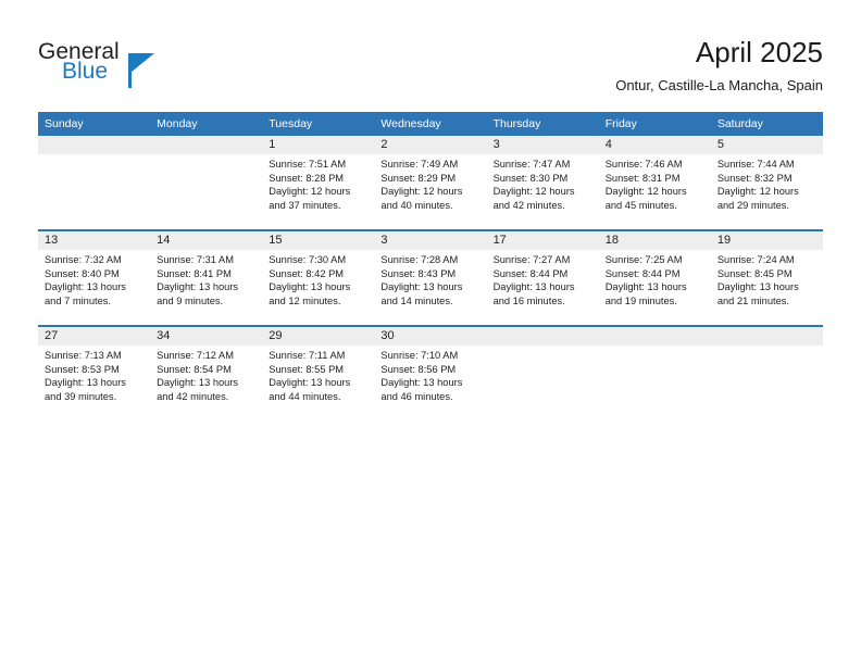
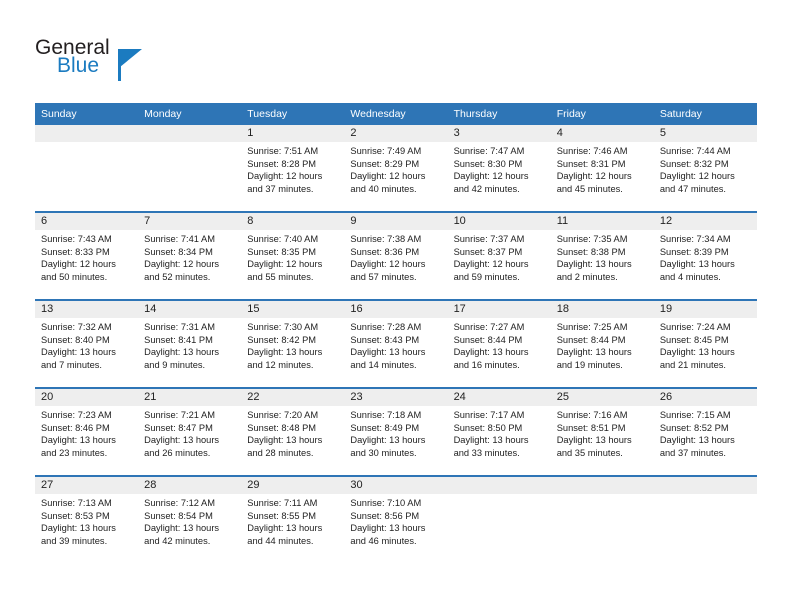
  General
  Blue
- April 2025
- Ontur, Castille-La Mancha, Spain
  Sunday	Monday	Tuesday	Wednesday	Thursday	Friday	Saturday
- 		1Sunrise: 7:51 AMSunset: 8:28 PMDaylight: 12 hoursand 37 minutes.	2Sunrise: 7:49 AMSunset: 8:29 PMDaylight: 12 hoursand 40 minutes.	3Sunrise: 7:47 AMSunset: 8:30 PMDaylight: 12 hoursand 42 minutes.	4Sunrise: 7:46 AMSunset: 8:31 PMDaylight: 12 hoursand 45 minutes.	5Sunrise: 7:44 AMSunset: 8:32 PMDaylight: 12 hoursand 29 minutes.
+ 		1Sunrise: 7:51 AMSunset: 8:28 PMDaylight: 12 hoursand 37 minutes.	2Sunrise: 7:49 AMSunset: 8:29 PMDaylight: 12 hoursand 40 minutes.	3Sunrise: 7:47 AMSunset: 8:30 PMDaylight: 12 hoursand 42 minutes.	4Sunrise: 7:46 AMSunset: 8:31 PMDaylight: 12 hoursand 45 minutes.	5Sunrise: 7:44 AMSunset: 8:32 PMDaylight: 12 hoursand 47 minutes.
+ 6Sunrise: 7:43 AMSunset: 8:33 PMDaylight: 12 hoursand 50 minutes.	7Sunrise: 7:41 AMSunset: 8:34 PMDaylight: 12 hoursand 52 minutes.	8Sunrise: 7:40 AMSunset: 8:35 PMDaylight: 12 hoursand 55 minutes.	9Sunrise: 7:38 AMSunset: 8:36 PMDaylight: 12 hoursand 57 minutes.	10Sunrise: 7:37 AMSunset: 8:37 PMDaylight: 12 hoursand 59 minutes.	11Sunrise: 7:35 AMSunset: 8:38 PMDaylight: 13 hoursand 2 minutes.	12Sunrise: 7:34 AMSunset: 8:39 PMDaylight: 13 hoursand 4 minutes.
- 13Sunrise: 7:32 AMSunset: 8:40 PMDaylight: 13 hoursand 7 minutes.	14Sunrise: 7:31 AMSunset: 8:41 PMDaylight: 13 hoursand 9 minutes.	15Sunrise: 7:30 AMSunset: 8:42 PMDaylight: 13 hoursand 12 minutes.	3Sunrise: 7:28 AMSunset: 8:43 PMDaylight: 13 hoursand 14 minutes.	17Sunrise: 7:27 AMSunset: 8:44 PMDaylight: 13 hoursand 16 minutes.	18Sunrise: 7:25 AMSunset: 8:44 PMDaylight: 13 hoursand 19 minutes.	19Sunrise: 7:24 AMSunset: 8:45 PMDaylight: 13 hoursand 21 minutes.
+ 13Sunrise: 7:32 AMSunset: 8:40 PMDaylight: 13 hoursand 7 minutes.	14Sunrise: 7:31 AMSunset: 8:41 PMDaylight: 13 hoursand 9 minutes.	15Sunrise: 7:30 AMSunset: 8:42 PMDaylight: 13 hoursand 12 minutes.	16Sunrise: 7:28 AMSunset: 8:43 PMDaylight: 13 hoursand 14 minutes.	17Sunrise: 7:27 AMSunset: 8:44 PMDaylight: 13 hoursand 16 minutes.	18Sunrise: 7:25 AMSunset: 8:44 PMDaylight: 13 hoursand 19 minutes.	19Sunrise: 7:24 AMSunset: 8:45 PMDaylight: 13 hoursand 21 minutes.
+ 20Sunrise: 7:23 AMSunset: 8:46 PMDaylight: 13 hoursand 23 minutes.	21Sunrise: 7:21 AMSunset: 8:47 PMDaylight: 13 hoursand 26 minutes.	22Sunrise: 7:20 AMSunset: 8:48 PMDaylight: 13 hoursand 28 minutes.	23Sunrise: 7:18 AMSunset: 8:49 PMDaylight: 13 hoursand 30 minutes.	24Sunrise: 7:17 AMSunset: 8:50 PMDaylight: 13 hoursand 33 minutes.	25Sunrise: 7:16 AMSunset: 8:51 PMDaylight: 13 hoursand 35 minutes.	26Sunrise: 7:15 AMSunset: 8:52 PMDaylight: 13 hoursand 37 minutes.
- 27Sunrise: 7:13 AMSunset: 8:53 PMDaylight: 13 hoursand 39 minutes.	34Sunrise: 7:12 AMSunset: 8:54 PMDaylight: 13 hoursand 42 minutes.	29Sunrise: 7:11 AMSunset: 8:55 PMDaylight: 13 hoursand 44 minutes.	30Sunrise: 7:10 AMSunset: 8:56 PMDaylight: 13 hoursand 46 minutes.
+ 27Sunrise: 7:13 AMSunset: 8:53 PMDaylight: 13 hoursand 39 minutes.	28Sunrise: 7:12 AMSunset: 8:54 PMDaylight: 13 hoursand 42 minutes.	29Sunrise: 7:11 AMSunset: 8:55 PMDaylight: 13 hoursand 44 minutes.	30Sunrise: 7:10 AMSunset: 8:56 PMDaylight: 13 hoursand 46 minutes.
